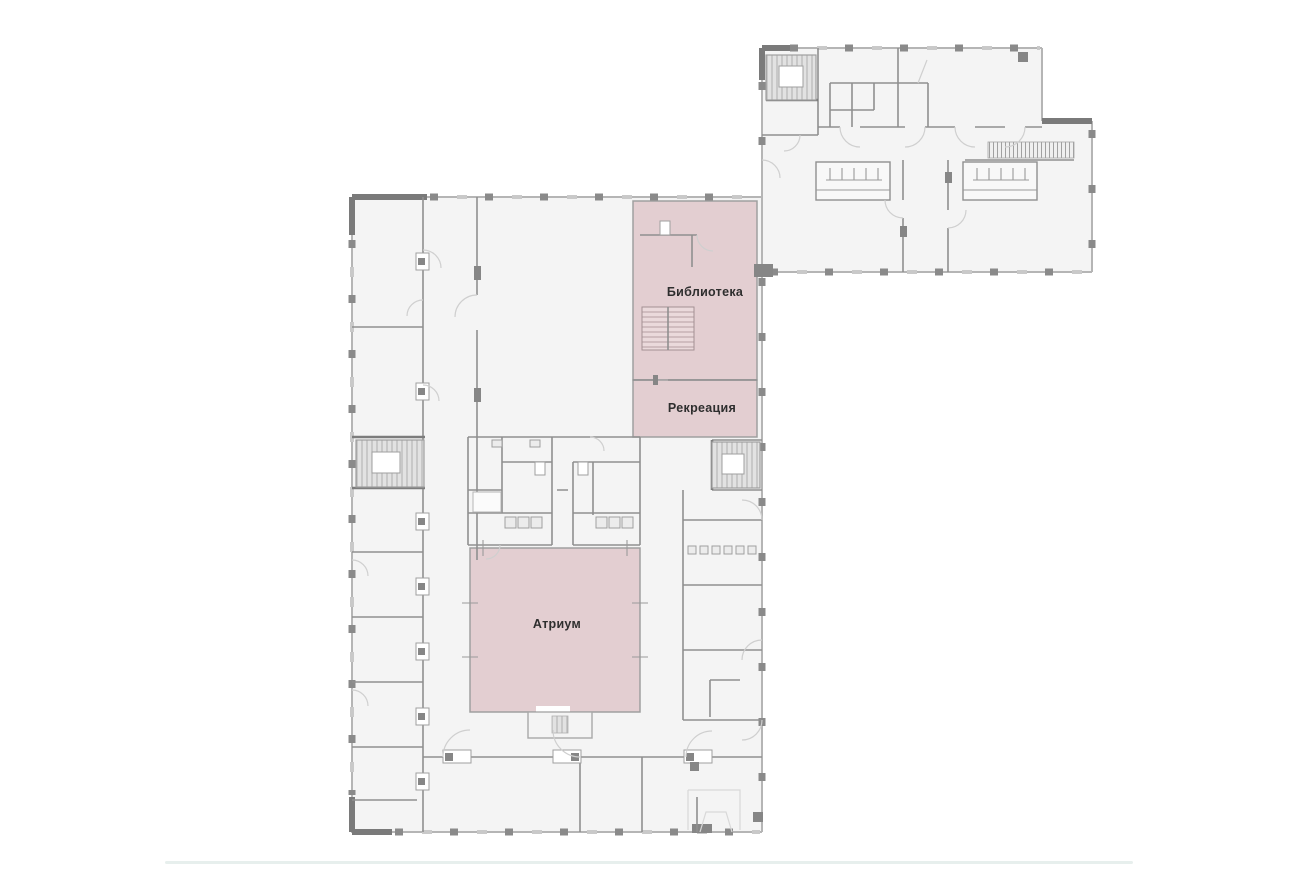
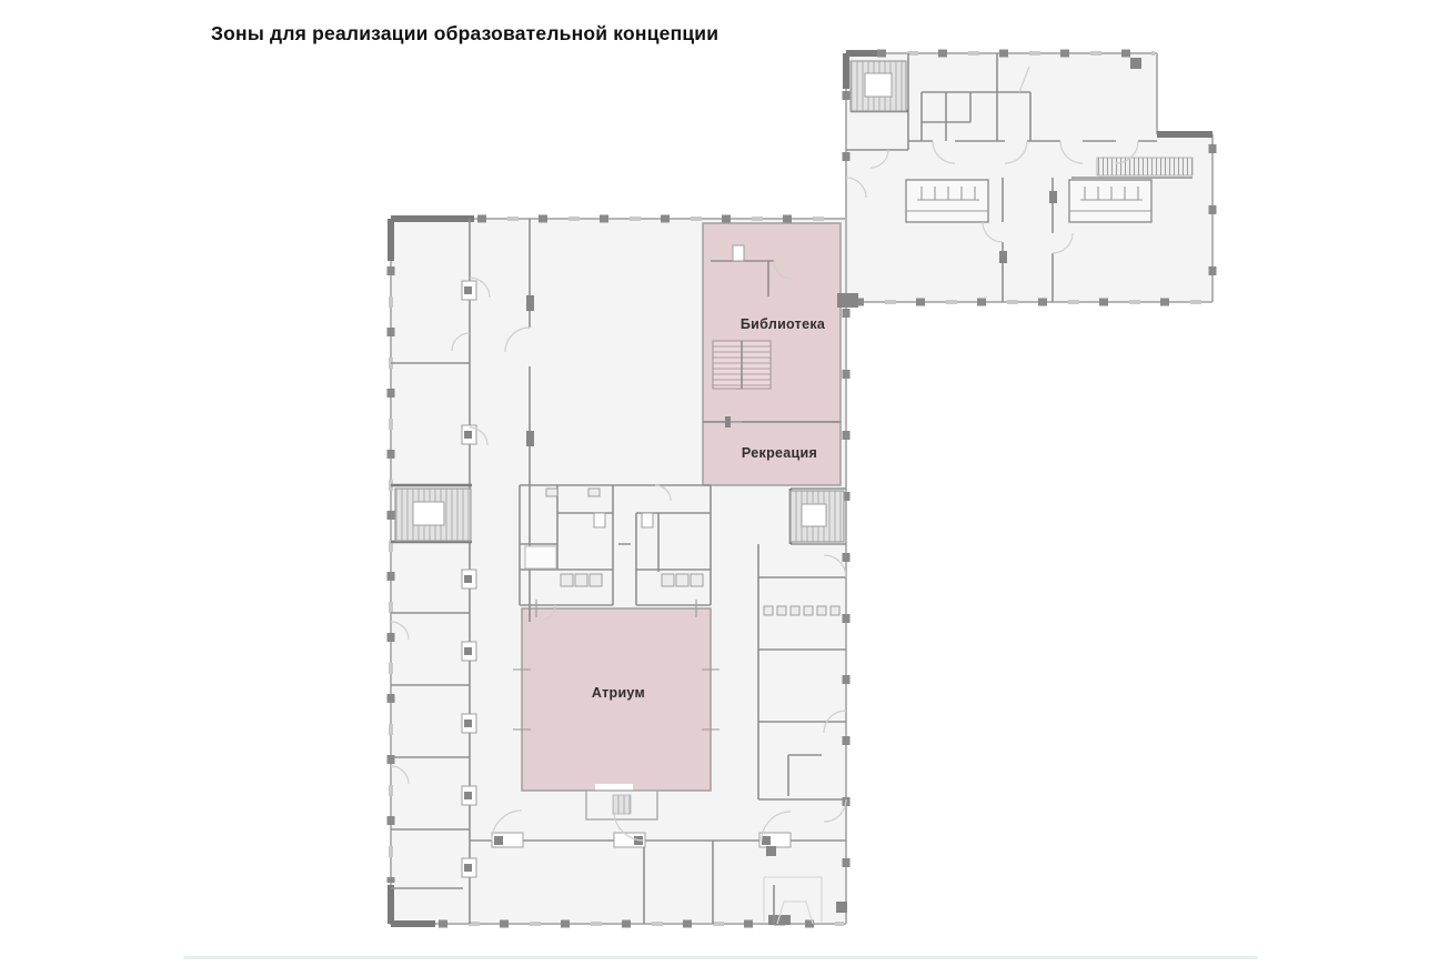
+ Зоны для реализации образовательной концепции
  Библиотека
  Рекреация
  Атриум
